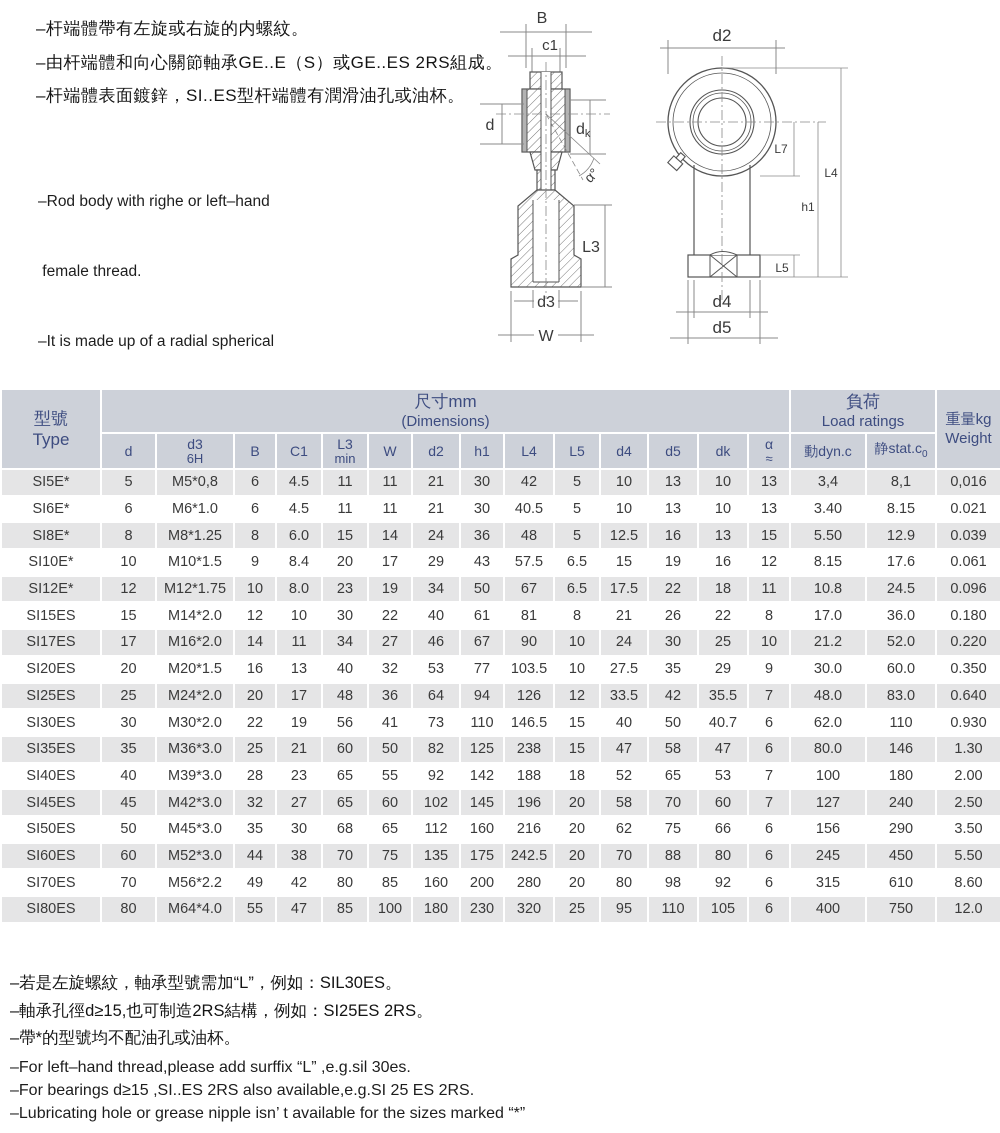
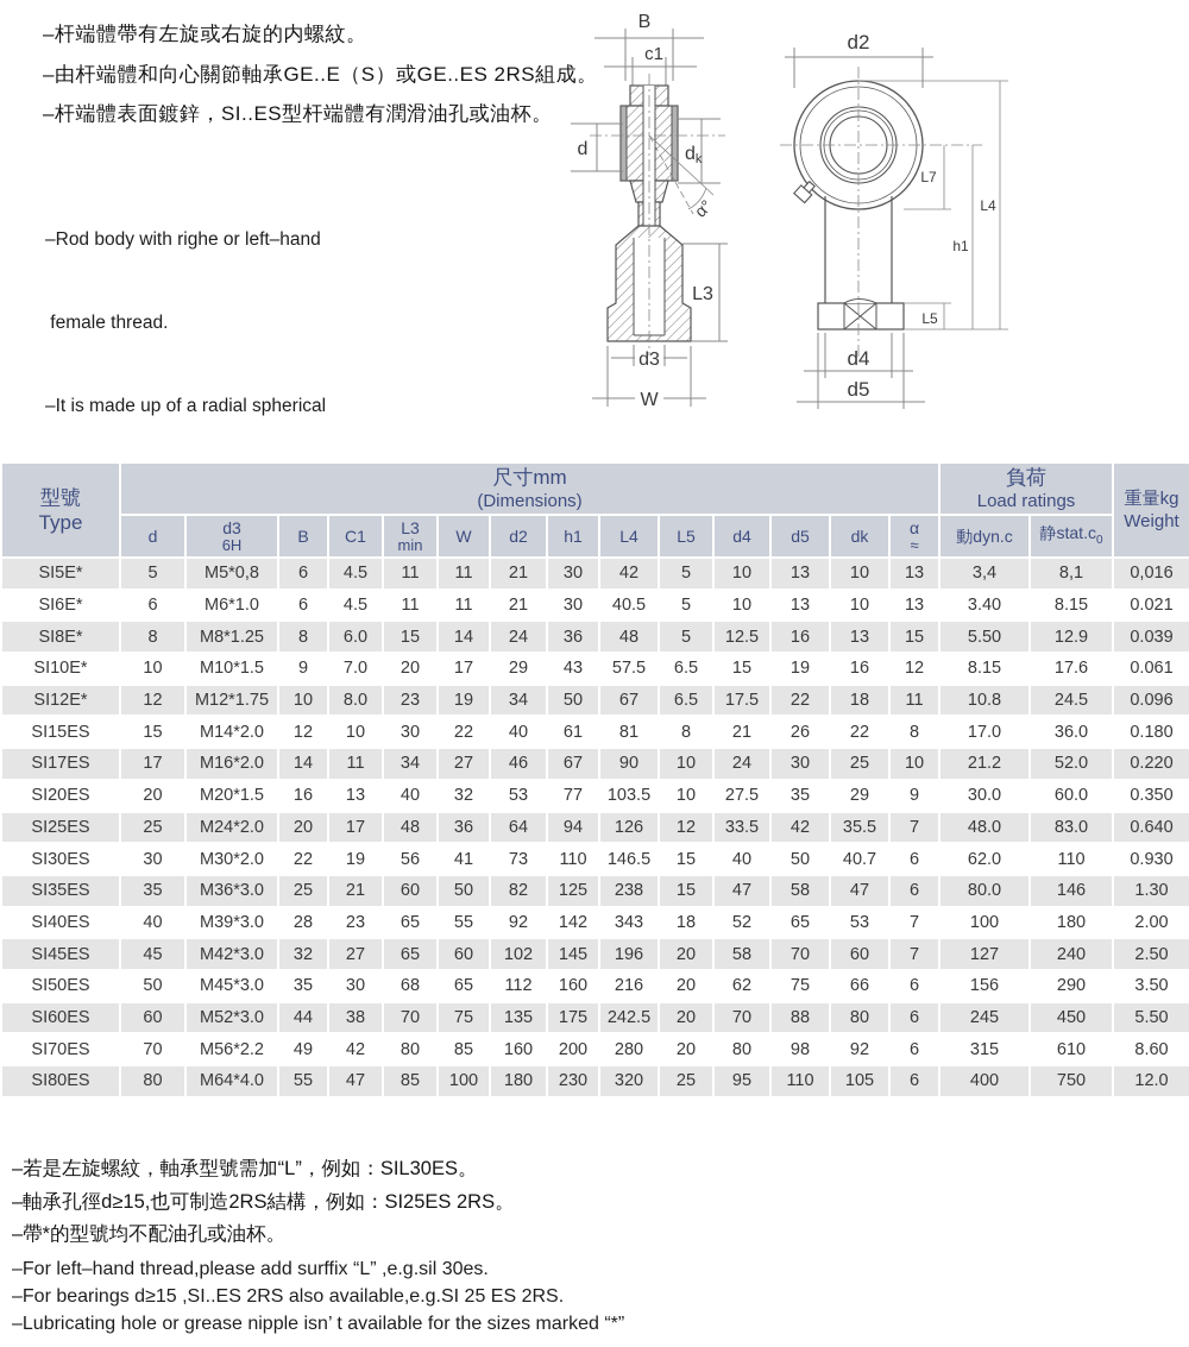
  –杆端體帶有左旋或右旋的内螺紋。
  –由杆端體和向心關節軸承GE..E（S）或GE..ES 2RS組成。
  –杆端體表面鍍鋅，SI..ES型杆端體有潤滑油孔或油杯。
  –Rod body with righe or left–hand
  female thread.
  –It is made up of a radial spherical
  B
  c1
  d
  dk
  L3
  d3
  W
  d2
  L7
  L5
  h1
  L4
  d4
  d5
  型號 Type	尺寸mm (Dimensions)	負荷 Load ratings	重量kg Weight
  d	d36H	B	C1	L3min	W	d2	h1	L4	L5	d4	d5	dk	α≈	動dyn.c	静stat.c0
  SI5E*	5	M5*0,8	6	4.5	11	11	21	30	42	5	10	13	10	13	3,4	8,1	0,016
  SI6E*	6	M6*1.0	6	4.5	11	11	21	30	40.5	5	10	13	10	13	3.40	8.15	0.021
  SI8E*	8	M8*1.25	8	6.0	15	14	24	36	48	5	12.5	16	13	15	5.50	12.9	0.039
- SI10E*	10	M10*1.5	9	8.4	20	17	29	43	57.5	6.5	15	19	16	12	8.15	17.6	0.061
+ SI10E*	10	M10*1.5	9	7.0	20	17	29	43	57.5	6.5	15	19	16	12	8.15	17.6	0.061
  SI12E*	12	M12*1.75	10	8.0	23	19	34	50	67	6.5	17.5	22	18	11	10.8	24.5	0.096
  SI15ES	15	M14*2.0	12	10	30	22	40	61	81	8	21	26	22	8	17.0	36.0	0.180
  SI17ES	17	M16*2.0	14	11	34	27	46	67	90	10	24	30	25	10	21.2	52.0	0.220
  SI20ES	20	M20*1.5	16	13	40	32	53	77	103.5	10	27.5	35	29	9	30.0	60.0	0.350
  SI25ES	25	M24*2.0	20	17	48	36	64	94	126	12	33.5	42	35.5	7	48.0	83.0	0.640
  SI30ES	30	M30*2.0	22	19	56	41	73	110	146.5	15	40	50	40.7	6	62.0	110	0.930
  SI35ES	35	M36*3.0	25	21	60	50	82	125	238	15	47	58	47	6	80.0	146	1.30
- SI40ES	40	M39*3.0	28	23	65	55	92	142	188	18	52	65	53	7	100	180	2.00
+ SI40ES	40	M39*3.0	28	23	65	55	92	142	343	18	52	65	53	7	100	180	2.00
  SI45ES	45	M42*3.0	32	27	65	60	102	145	196	20	58	70	60	7	127	240	2.50
  SI50ES	50	M45*3.0	35	30	68	65	112	160	216	20	62	75	66	6	156	290	3.50
  SI60ES	60	M52*3.0	44	38	70	75	135	175	242.5	20	70	88	80	6	245	450	5.50
  SI70ES	70	M56*2.2	49	42	80	85	160	200	280	20	80	98	92	6	315	610	8.60
  SI80ES	80	M64*4.0	55	47	85	100	180	230	320	25	95	110	105	6	400	750	12.0
  –若是左旋螺紋，軸承型號需加“L”，例如：SIL30ES。
  –軸承孔徑d≥15,也可制造2RS結構，例如：SI25ES 2RS。
  –帶*的型號均不配油孔或油杯。
  –For left–hand thread,please add surffix “L” ,e.g.sil 30es.
  –For bearings d≥15 ,SI..ES 2RS also available,e.g.SI 25 ES 2RS.
  –Lubricating hole or grease nipple isn’ t available for the sizes marked “*”
